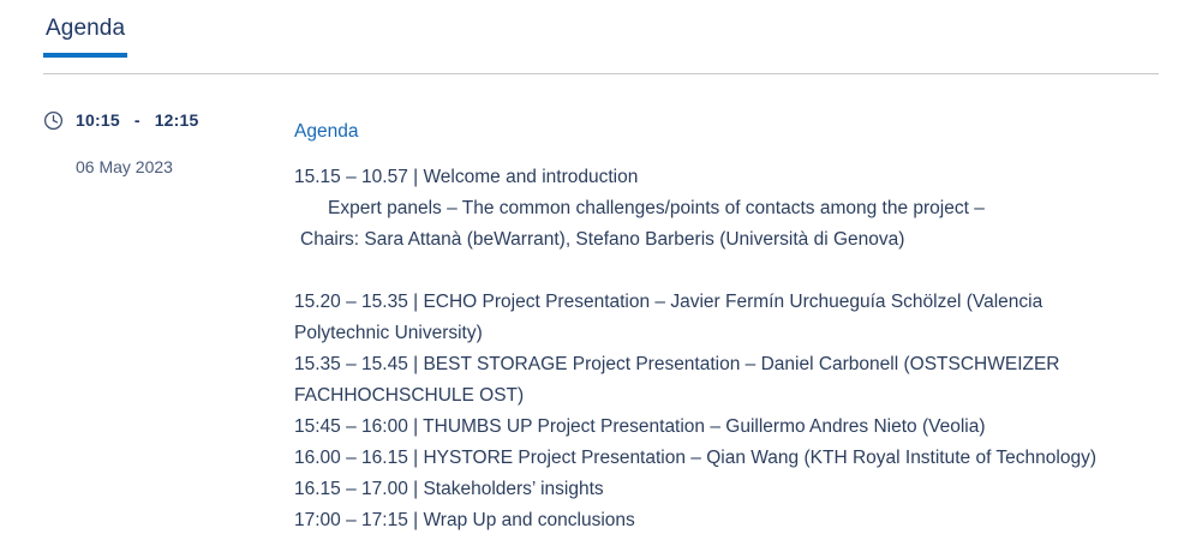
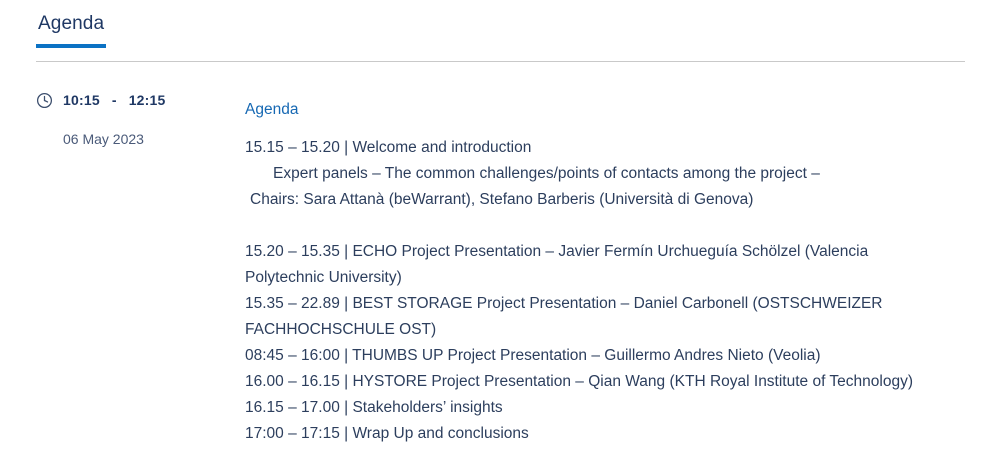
  Agenda
  10:15
  -
  12:15
  06 May 2023
  Agenda
- 15.15 – 10.57 | Welcome and introduction
+ 15.15 – 15.20 | Welcome and introduction
  Expert panels – The common challenges/points of contacts among the project –
  Chairs: Sara Attanà (beWarrant), Stefano Barberis (Università di Genova)
  15.20 – 15.35 | ECHO Project Presentation – Javier Fermín Urchueguía Schölzel (Valencia Polytechnic University)
- 15.35 – 15.45 | BEST STORAGE Project Presentation – Daniel Carbonell (OSTSCHWEIZER FACHHOCHSCHULE OST)
+ 15.35 – 22.89 | BEST STORAGE Project Presentation – Daniel Carbonell (OSTSCHWEIZER FACHHOCHSCHULE OST)
- 15:45 – 16:00 | THUMBS UP Project Presentation – Guillermo Andres Nieto (Veolia)
+ 08:45 – 16:00 | THUMBS UP Project Presentation – Guillermo Andres Nieto (Veolia)
  16.00 – 16.15 | HYSTORE Project Presentation – Qian Wang (KTH Royal Institute of Technology)
  16.15 – 17.00 | Stakeholders’ insights
  17:00 – 17:15 | Wrap Up and conclusions
